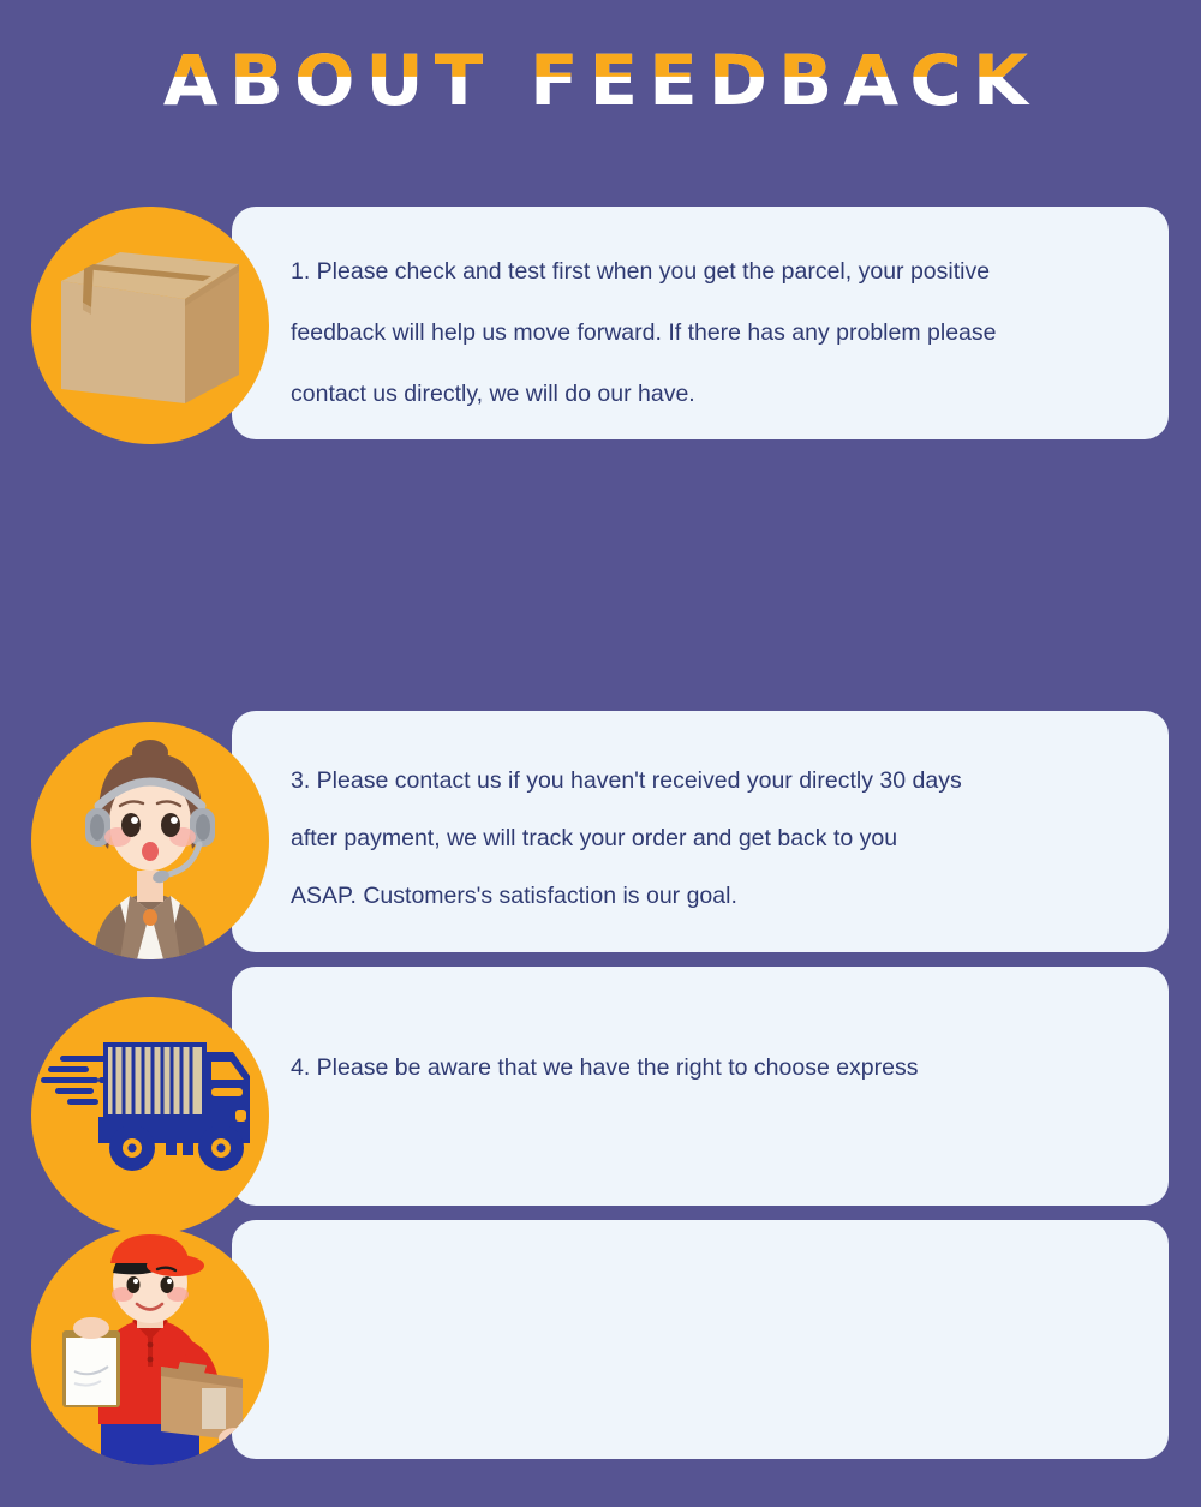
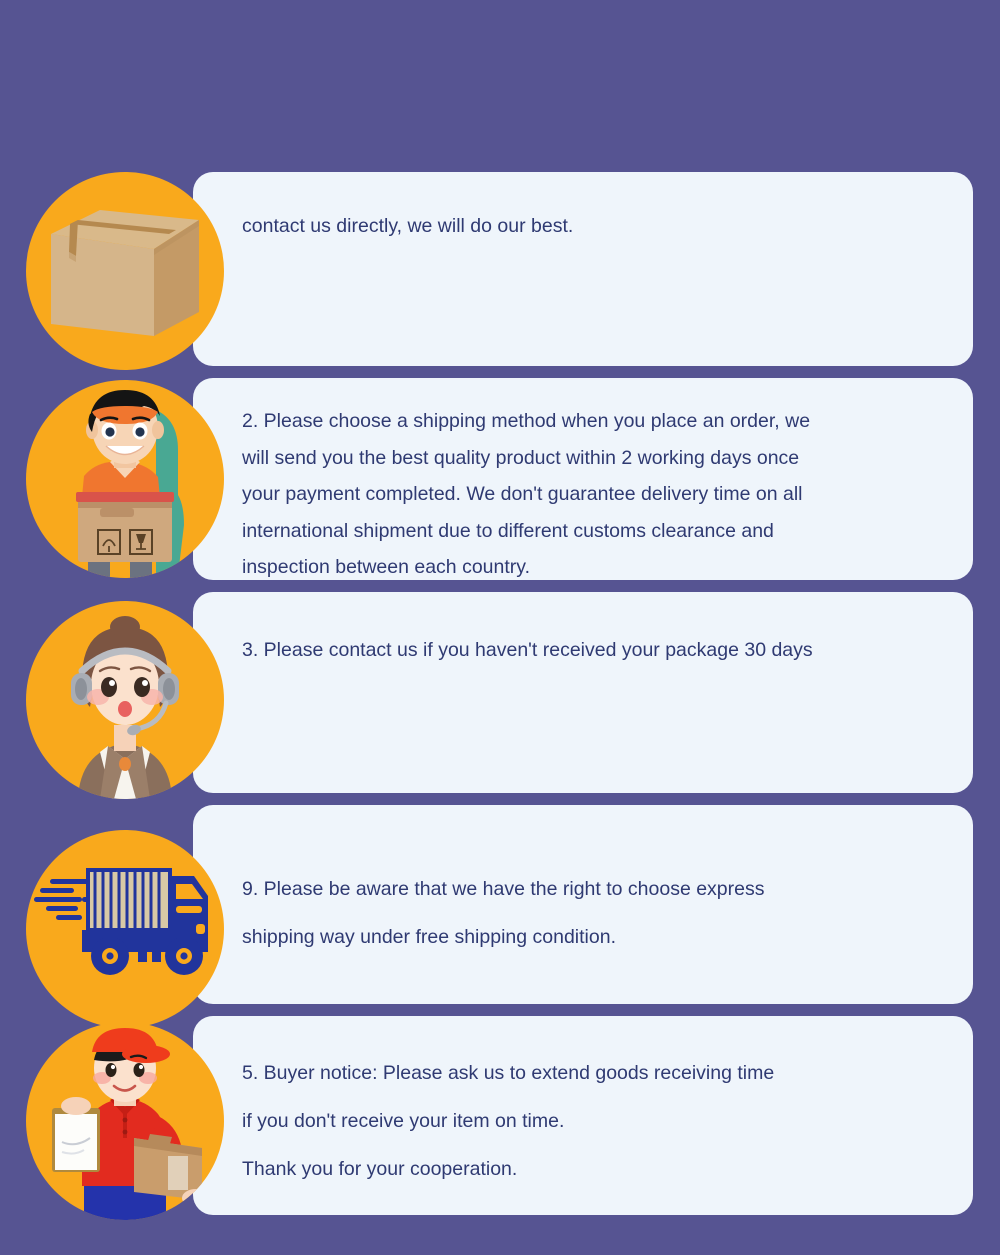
- ABOUT FEEDBACK
- 1. Please check and test first when you get the parcel, your positive
- feedback will help us move forward. If there has any problem please
- contact us directly, we will do our have.
+ contact us directly, we will do our best.
+ 2. Please choose a shipping method when you place an order, we
+ will send you the best quality product within 2 working days once
+ your payment completed. We don't guarantee delivery time on all
+ international shipment due to different customs clearance and
+ inspection between each country.
- 3. Please contact us if you haven't received your directly 30 days
+ 3. Please contact us if you haven't received your package 30 days
- after payment, we will track your order and get back to you
- ASAP. Customers's satisfaction is our goal.
- 4. Please be aware that we have the right to choose express
+ 9. Please be aware that we have the right to choose express
+ shipping way under free shipping condition.
+ 5. Buyer notice: Please ask us to extend goods receiving time
+ if you don't receive your item on time.
+ Thank you for your cooperation.
